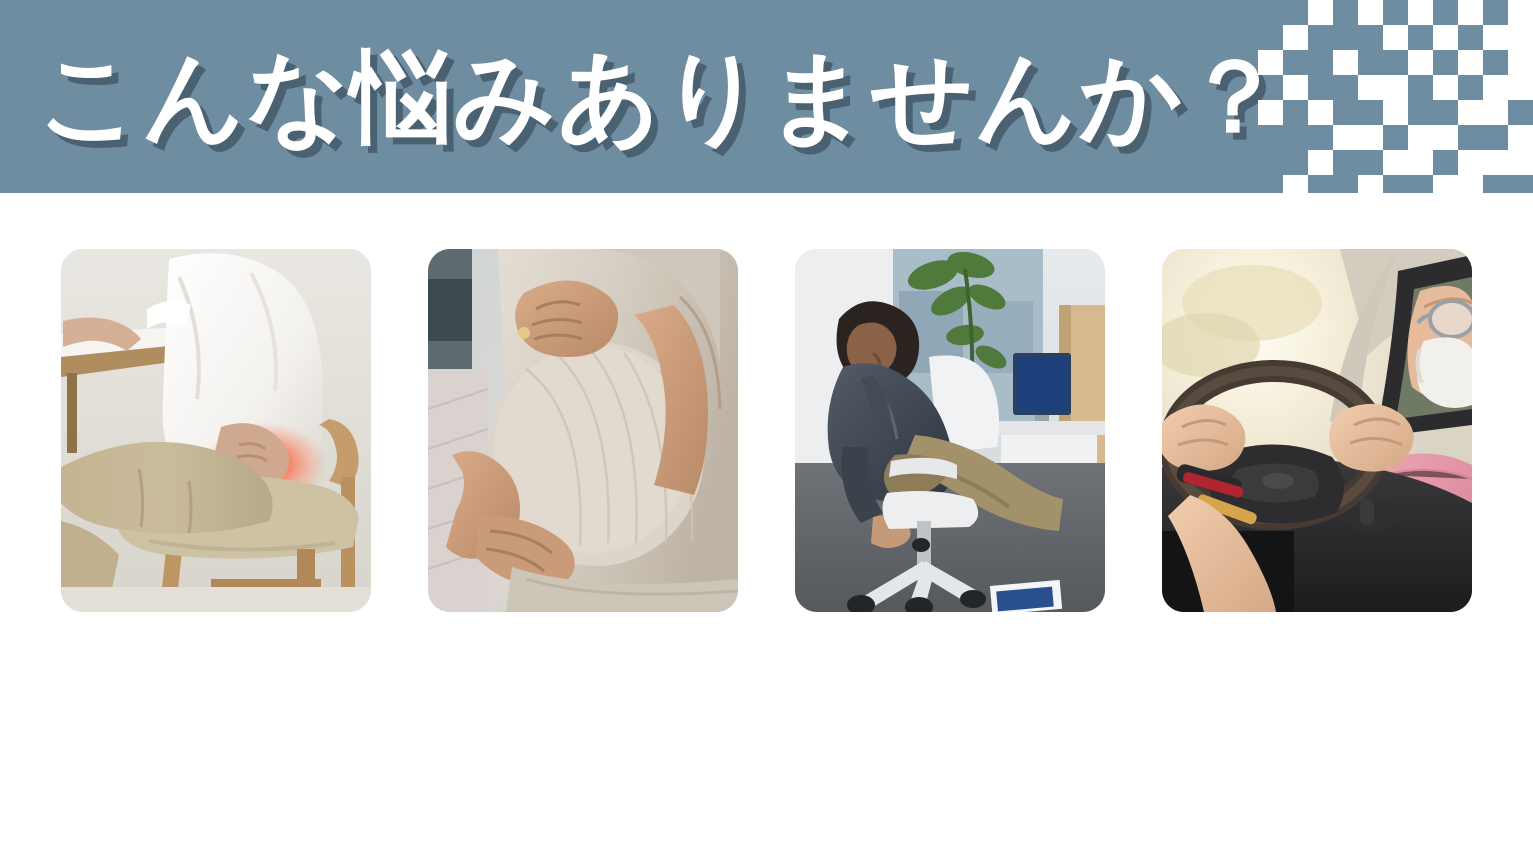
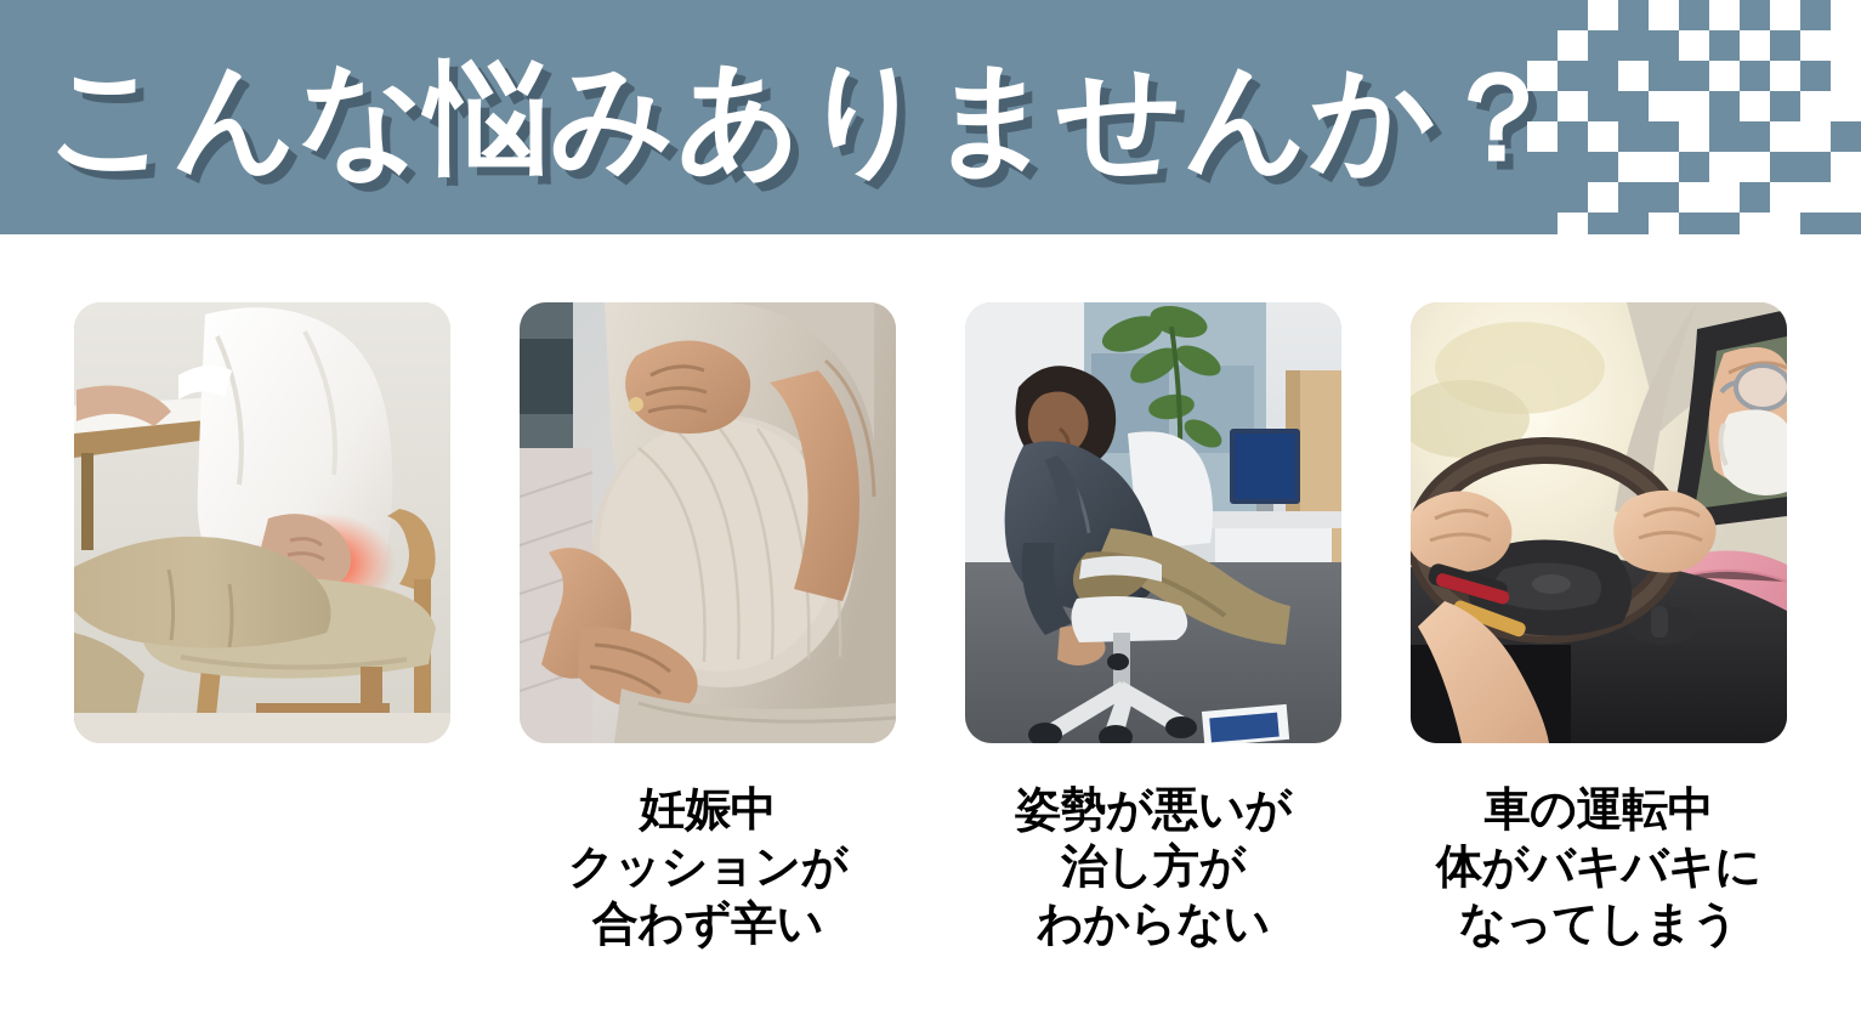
  こんな悩みありませんか？
+ 妊娠中
+ クッションが
+ 合わず辛い
+ 姿勢が悪いが
+ 治し方が
+ わからない
+ 車の運転中
+ 体がバキバキに
+ なってしまう
